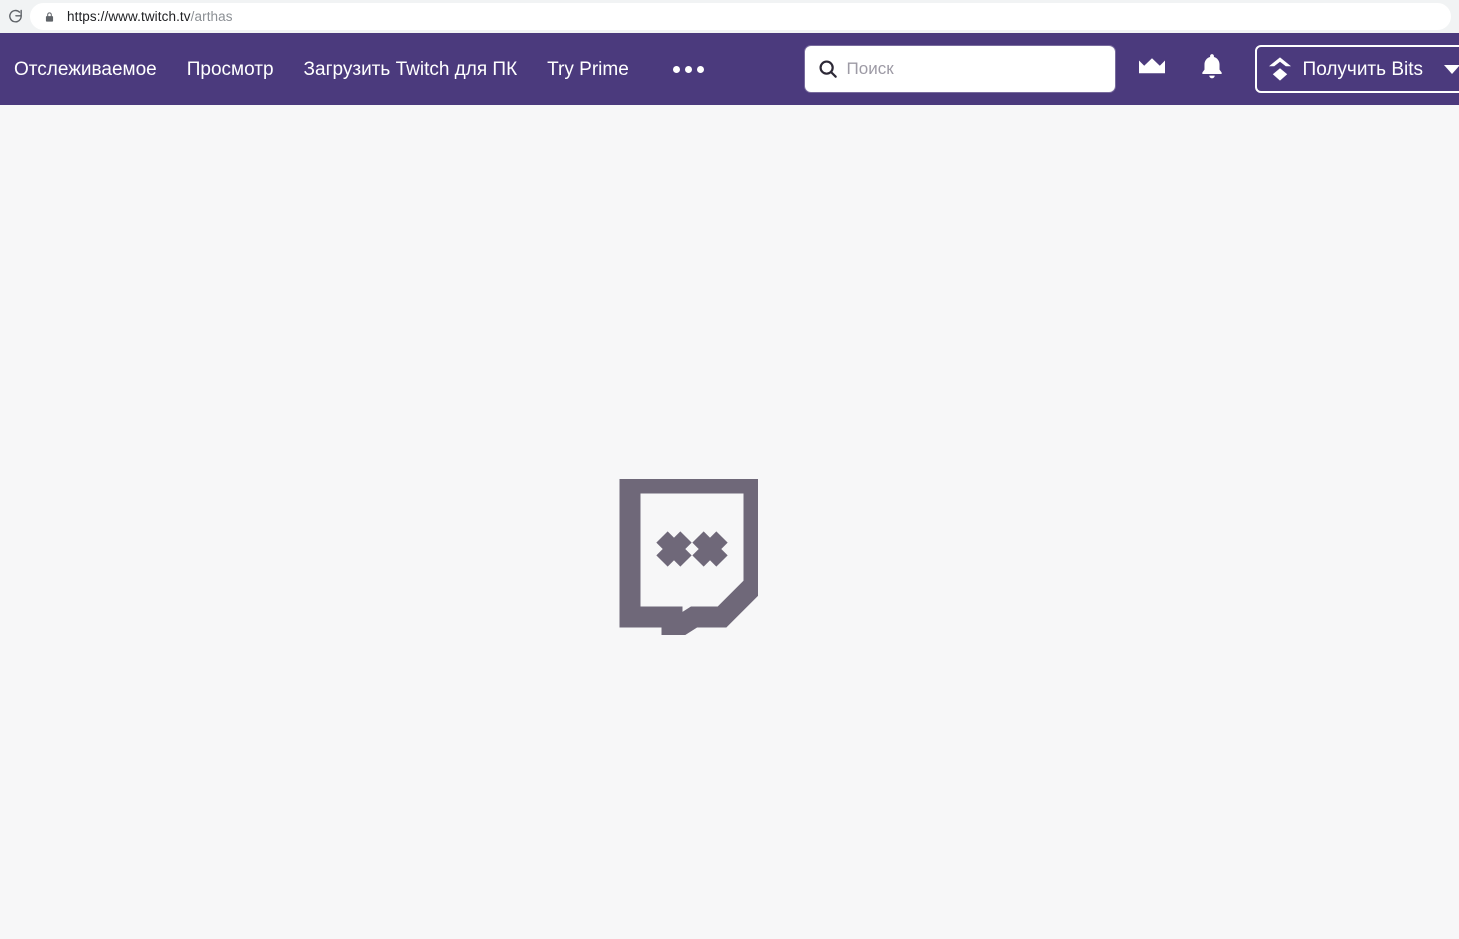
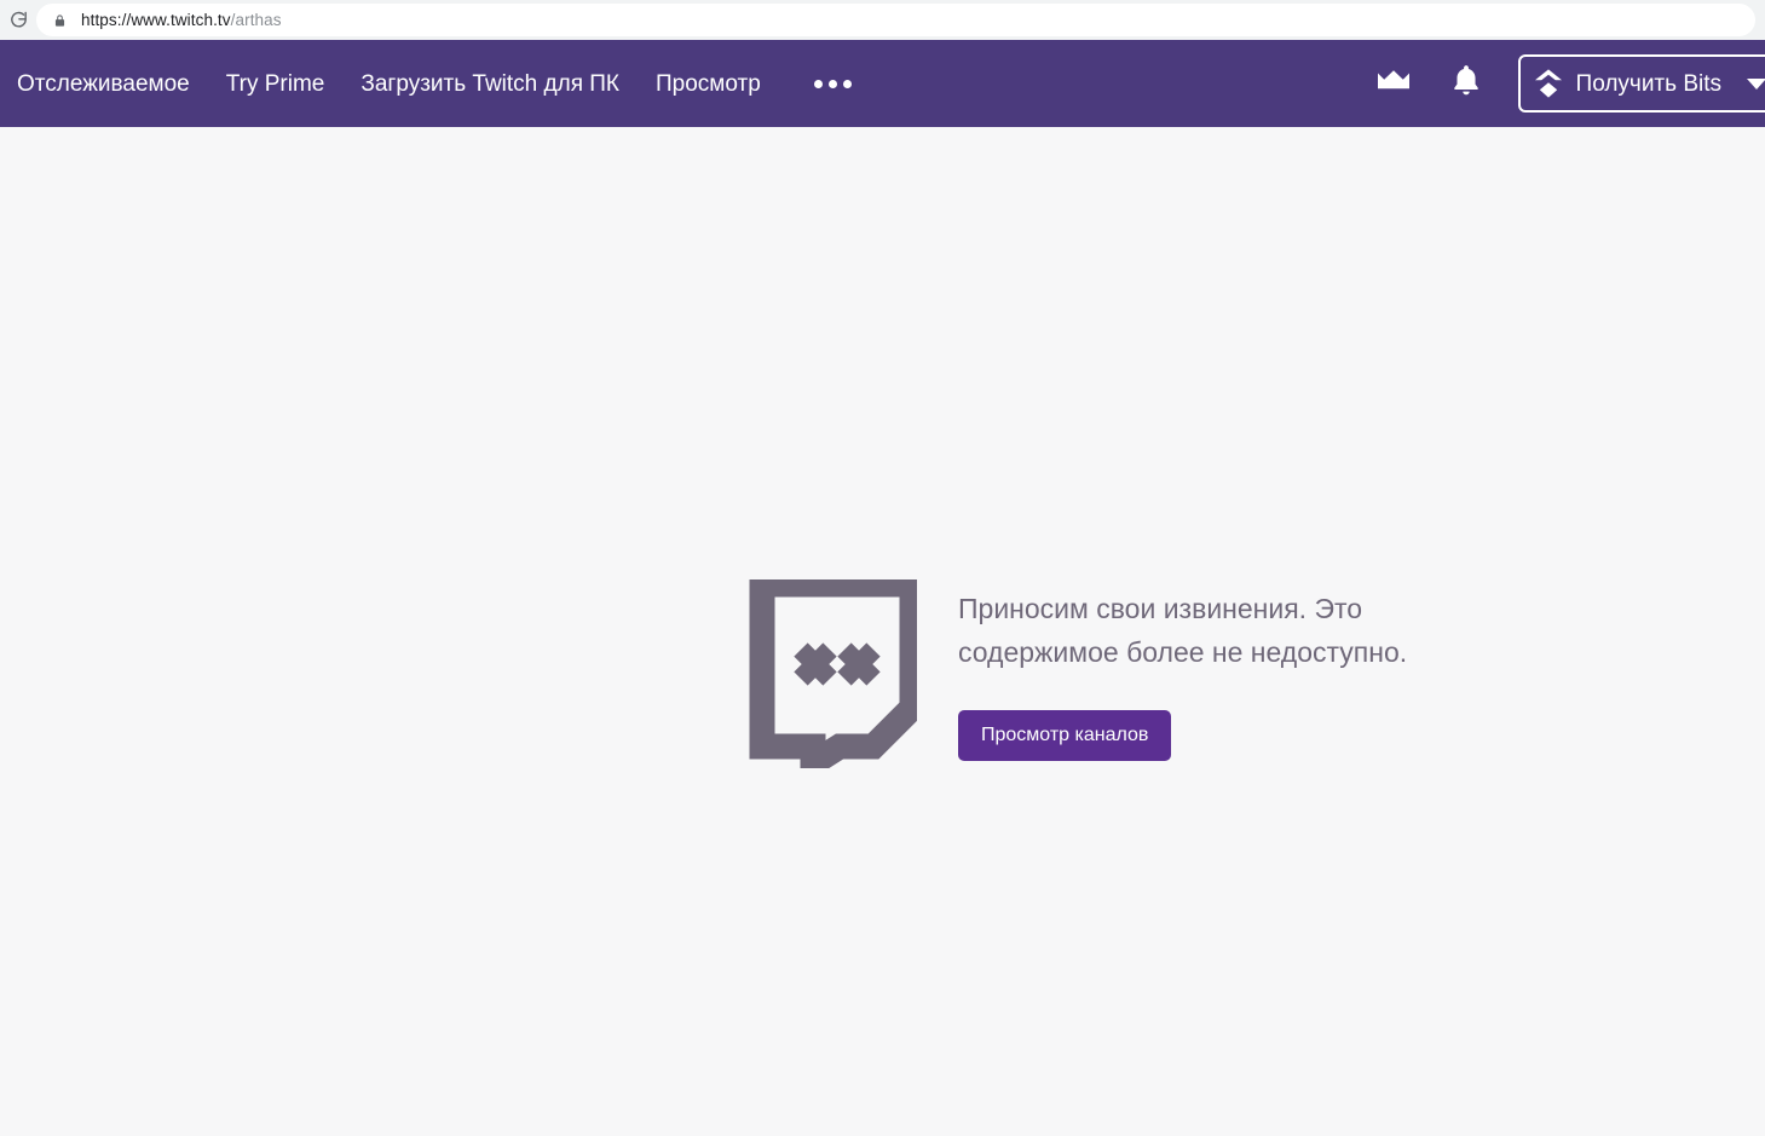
  https://www.twitch.tv/arthas
  Отслеживаемое
- Просмотр
+ Try Prime
  Загрузить Twitch для ПК
- Try Prime
+ Просмотр
- Поиск
  Получить Bits
+ Приносим свои извинения. Это содержимое более не недоступно.
+ Просмотр каналов
